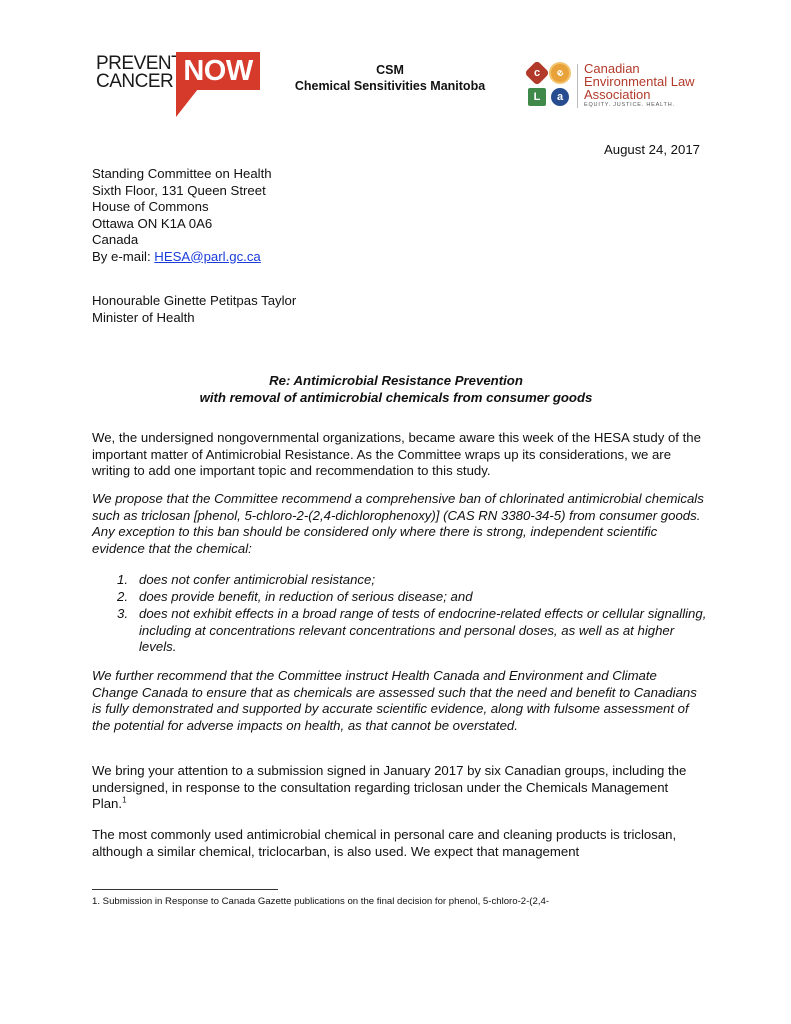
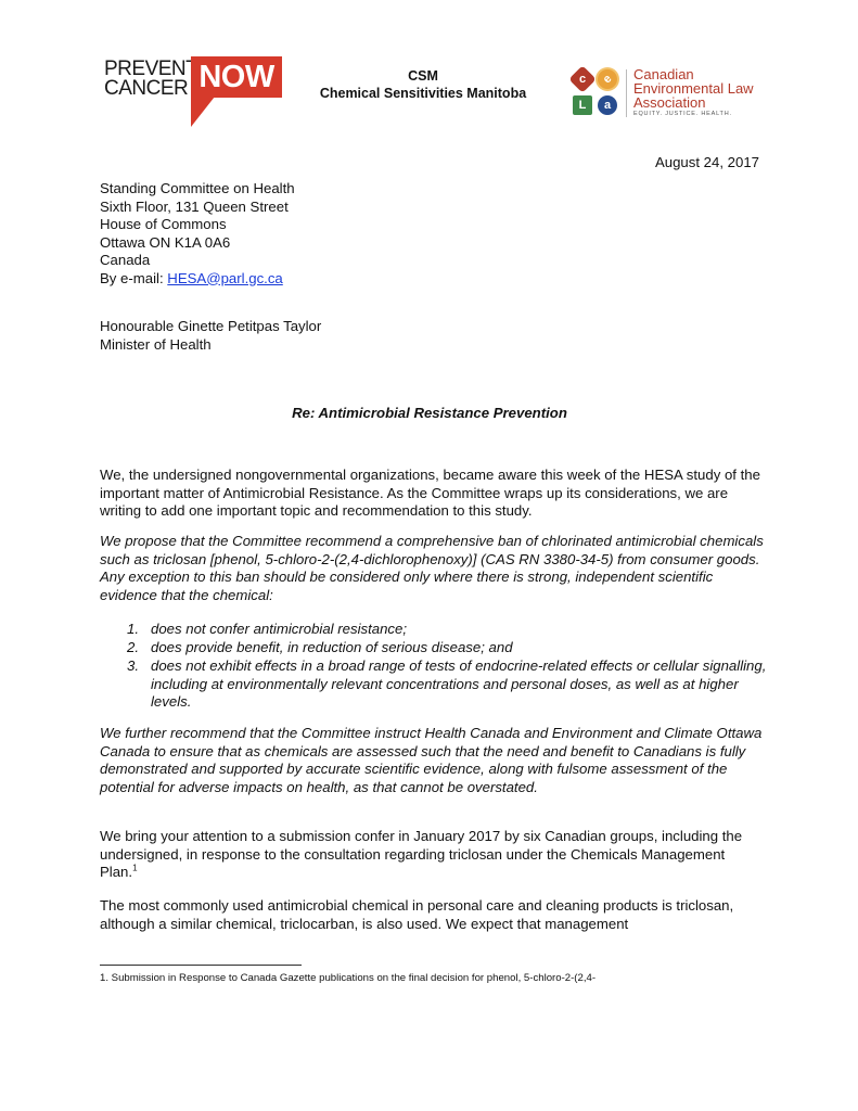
  PREVEN
  CANCER
  NOW
  CSM
  Chemical Sensitivities Manitoba
  L
  a
  Canadian
  Environmental Law
  Association
  August 24, 2017
  Standing Committee on Health
  Sixth Floor, 131 Queen Street
  House of Commons
  Ottawa ON K1A 0A6
  Canada
  By e-mail: HESA@parl.gc.ca
  Honourable Ginette Petitpas Taylor
  Minister of Health
  Re: Antimicrobial Resistance Prevention
- with removal of antimicrobial chemicals from consumer goods
  We, the undersigned nongovernmental organizations, became aware this week of the HESA study of the important matter of Antimicrobial Resistance. As the Committee wraps up its considerations, we are writing to add one important topic and recommendation to this study.
  We propose that the Committee recommend a comprehensive ban of chlorinated antimicrobial chemicals such as triclosan [phenol, 5-chloro-2-(2,4-dichlorophenoxy)] (CAS RN 3380-34-5) from consumer goods. Any exception to this ban should be considered only where there is strong, independent scientific evidence that the chemical:
  1.
  does not confer antimicrobial resistance;
  2.
  does provide benefit, in reduction of serious disease; and
  3.
- does not exhibit effects in a broad range of tests of endocrine-related effects or cellular signalling, including at concentrations relevant concentrations and personal doses, as well as at higher levels.
+ does not exhibit effects in a broad range of tests of endocrine-related effects or cellular signalling, including at environmentally relevant concentrations and personal doses, as well as at higher levels.
- We further recommend that the Committee instruct Health Canada and Environment and Climate Change Canada to ensure that as chemicals are assessed such that the need and benefit to Canadians is fully demonstrated and supported by accurate scientific evidence, along with fulsome assessment of the potential for adverse impacts on health, as that cannot be overstated.
+ We further recommend that the Committee instruct Health Canada and Environment and Climate Ottawa Canada to ensure that as chemicals are assessed such that the need and benefit to Canadians is fully demonstrated and supported by accurate scientific evidence, along with fulsome assessment of the potential for adverse impacts on health, as that cannot be overstated.
- We bring your attention to a submission signed in January 2017 by six Canadian groups, including the undersigned, in response to the consultation regarding triclosan under the Chemicals Management Plan.1
+ We bring your attention to a submission confer in January 2017 by six Canadian groups, including the undersigned, in response to the consultation regarding triclosan under the Chemicals Management Plan.1
  The most commonly used antimicrobial chemical in personal care and cleaning products is triclosan, although a similar chemical, triclocarban, is also used. We expect that management
  1. Submission in Response to Canada Gazette publications on the final decision for phenol, 5-chloro-2-(2,4-
